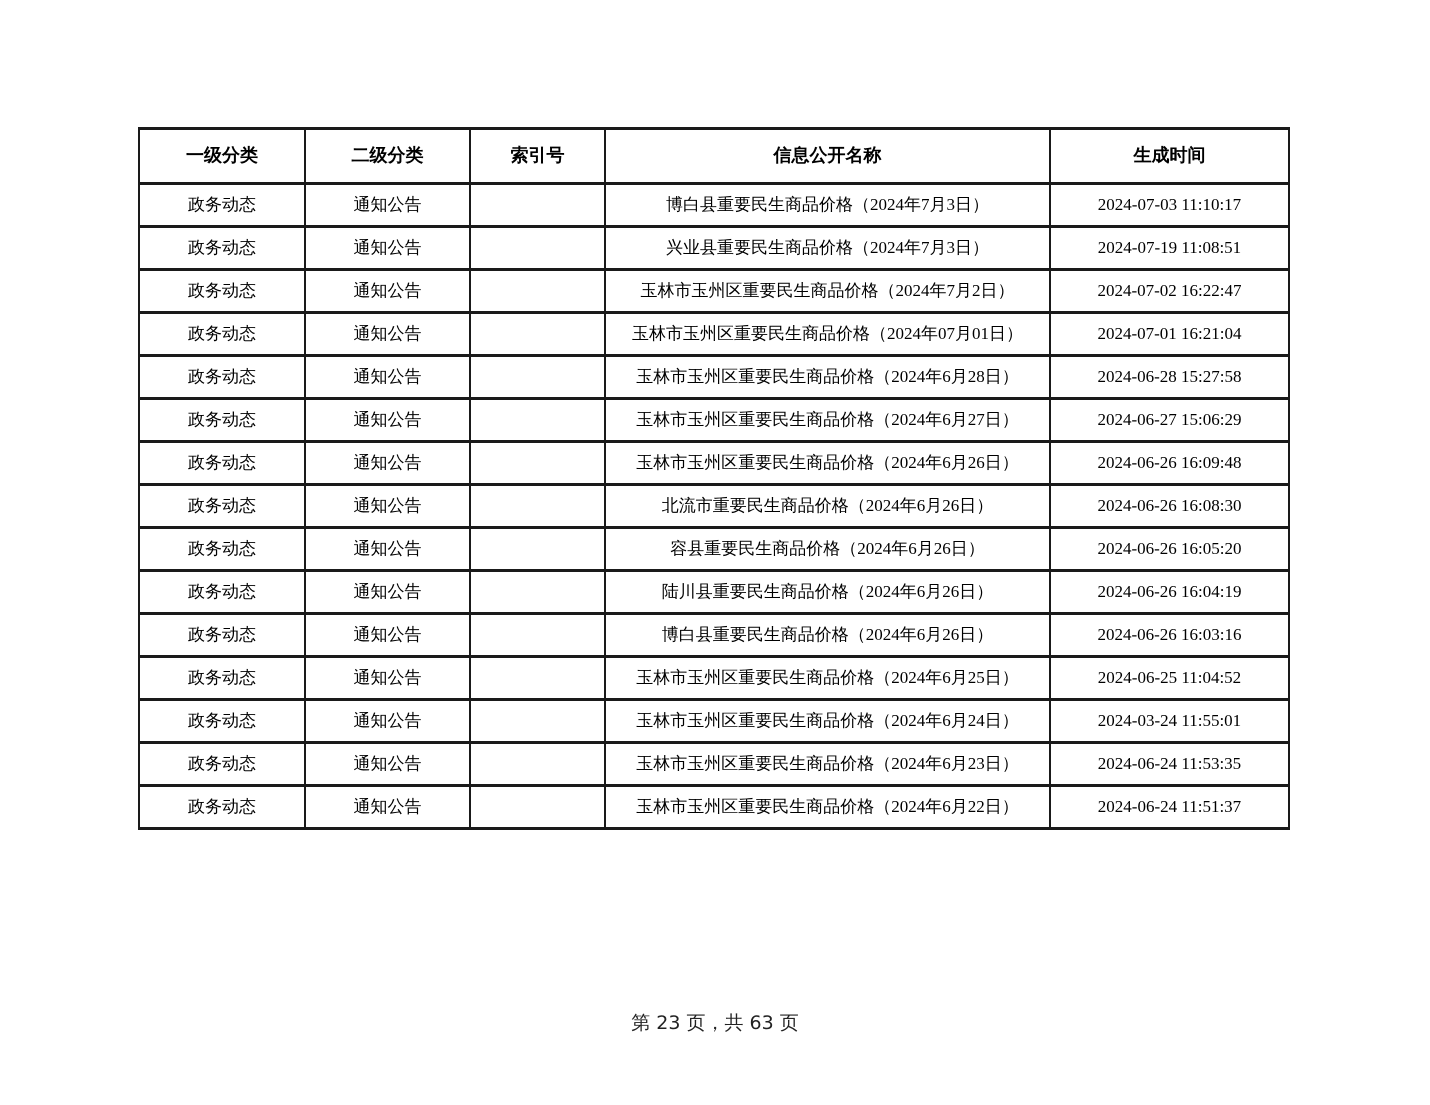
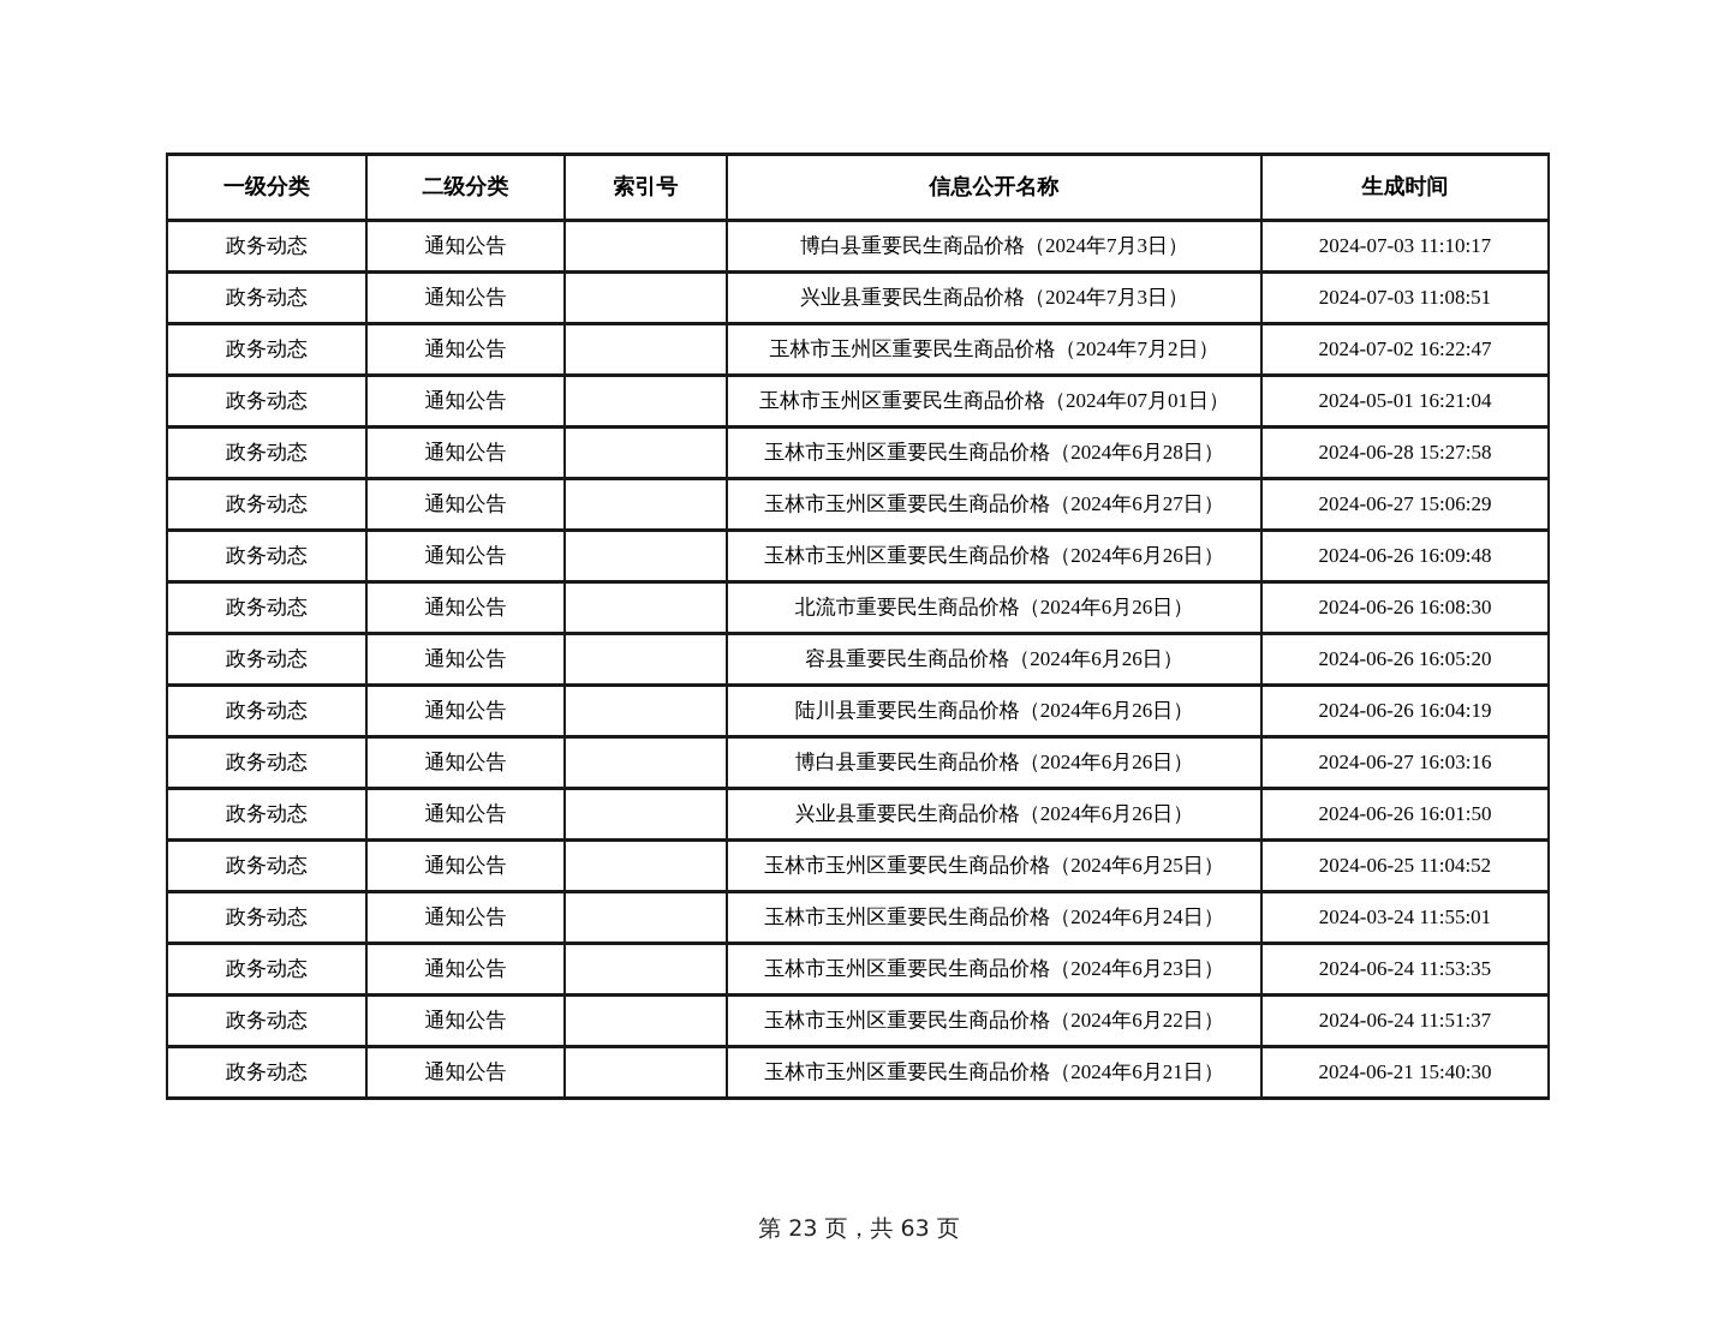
  一级分类	二级分类	索引号	信息公开名称	生成时间
  政务动态	通知公告		博白县重要民生商品价格（2024年7月3日）	2024-07-03 11:10:17
- 政务动态	通知公告		兴业县重要民生商品价格（2024年7月3日）	2024-07-19 11:08:51
+ 政务动态	通知公告		兴业县重要民生商品价格（2024年7月3日）	2024-07-03 11:08:51
  政务动态	通知公告		玉林市玉州区重要民生商品价格（2024年7月2日）	2024-07-02 16:22:47
- 政务动态	通知公告		玉林市玉州区重要民生商品价格（2024年07月01日）	2024-07-01 16:21:04
+ 政务动态	通知公告		玉林市玉州区重要民生商品价格（2024年07月01日）	2024-05-01 16:21:04
  政务动态	通知公告		玉林市玉州区重要民生商品价格（2024年6月28日）	2024-06-28 15:27:58
  政务动态	通知公告		玉林市玉州区重要民生商品价格（2024年6月27日）	2024-06-27 15:06:29
  政务动态	通知公告		玉林市玉州区重要民生商品价格（2024年6月26日）	2024-06-26 16:09:48
  政务动态	通知公告		北流市重要民生商品价格（2024年6月26日）	2024-06-26 16:08:30
  政务动态	通知公告		容县重要民生商品价格（2024年6月26日）	2024-06-26 16:05:20
  政务动态	通知公告		陆川县重要民生商品价格（2024年6月26日）	2024-06-26 16:04:19
- 政务动态	通知公告		博白县重要民生商品价格（2024年6月26日）	2024-06-26 16:03:16
+ 政务动态	通知公告		博白县重要民生商品价格（2024年6月26日）	2024-06-27 16:03:16
+ 政务动态	通知公告		兴业县重要民生商品价格（2024年6月26日）	2024-06-26 16:01:50
  政务动态	通知公告		玉林市玉州区重要民生商品价格（2024年6月25日）	2024-06-25 11:04:52
  政务动态	通知公告		玉林市玉州区重要民生商品价格（2024年6月24日）	2024-03-24 11:55:01
  政务动态	通知公告		玉林市玉州区重要民生商品价格（2024年6月23日）	2024-06-24 11:53:35
  政务动态	通知公告		玉林市玉州区重要民生商品价格（2024年6月22日）	2024-06-24 11:51:37
+ 政务动态	通知公告		玉林市玉州区重要民生商品价格（2024年6月21日）	2024-06-21 15:40:30
  第 23 页，共 63 页
